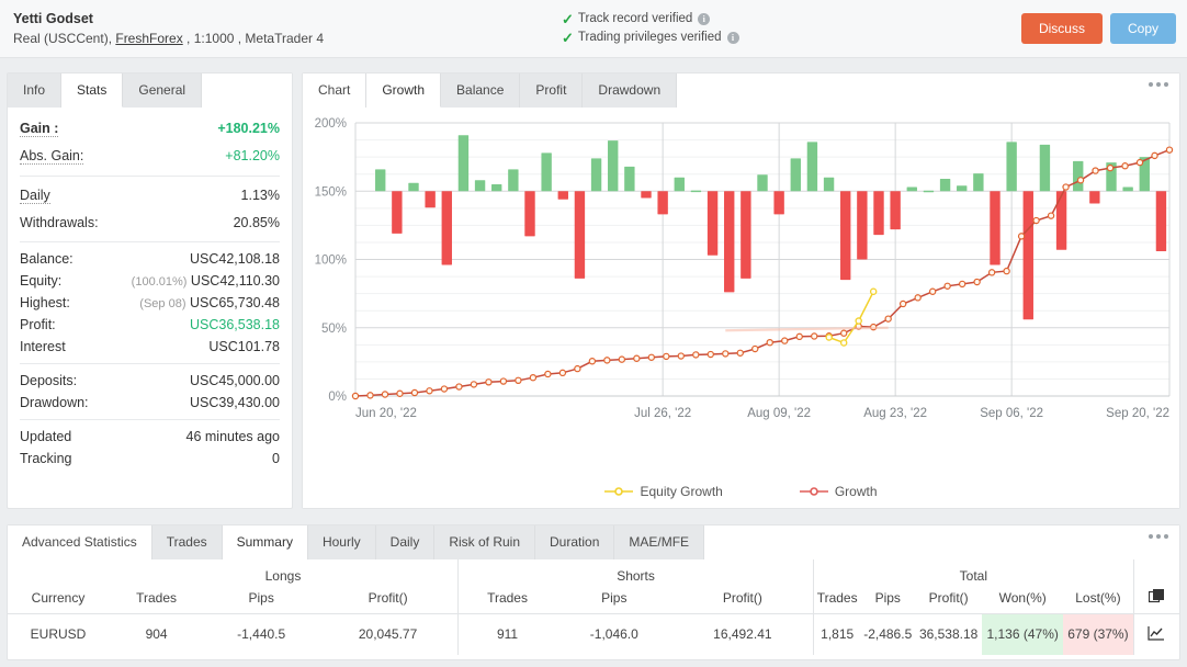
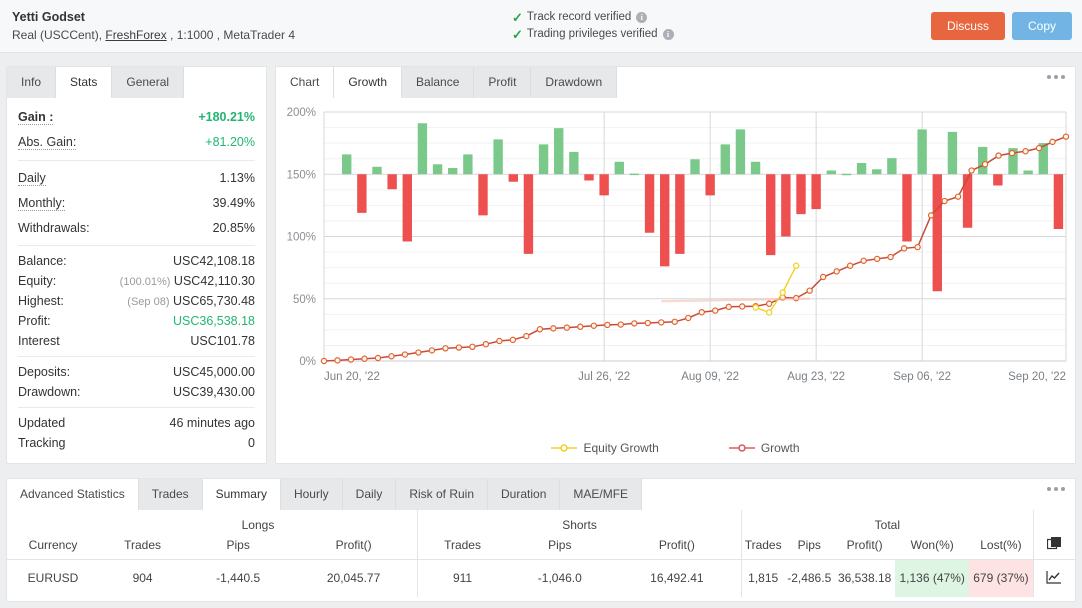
  Yetti Godset
  Real (USCCent), FreshForex , 1:1000 , MetaTrader 4
  ✓
  Track record verified
  i
  ✓
  Trading privileges verified
  i
  Discuss
  Copy
  Info
  Stats
  General
  Gain :
  +180.21%
  Abs. Gain:
  +81.20%
  Daily
  1.13%
+ Monthly:
+ 39.49%
  Withdrawals:
  20.85%
  Balance:
  USC42,108.18
  Equity:
  (100.01%) USC42,110.30
  Highest:
  (Sep 08) USC65,730.48
  Profit:
  USC36,538.18
  Interest
  USC101.78
  Deposits:
  USC45,000.00
  Drawdown:
  USC39,430.00
  Updated
  46 minutes ago
  Tracking
  0
  Chart
  Growth
  Balance
  Profit
  Drawdown
  0%
  50%
  100%
  150%
  200%
  Jun 20, '22
  Jul 26, '22
  Aug 09, '22
  Aug 23, '22
  Sep 06, '22
  Sep 20, '22
  Equity Growth
  Growth
  Advanced Statistics
  Trades
  Summary
  Hourly
  Daily
  Risk of Ruin
  Duration
  MAE/MFE
  	Longs	Shorts	Total
  Currency	Trades	Pips	Profit()	Trades	Pips	Profit()	Trades	Pips	Profit()	Won(%)	Lost(%)
  EURUSD	904	-1,440.5	20,045.77	911	-1,046.0	16,492.41	1,815	-2,486.5	36,538.18	1,136 (47%)	679 (37%)
